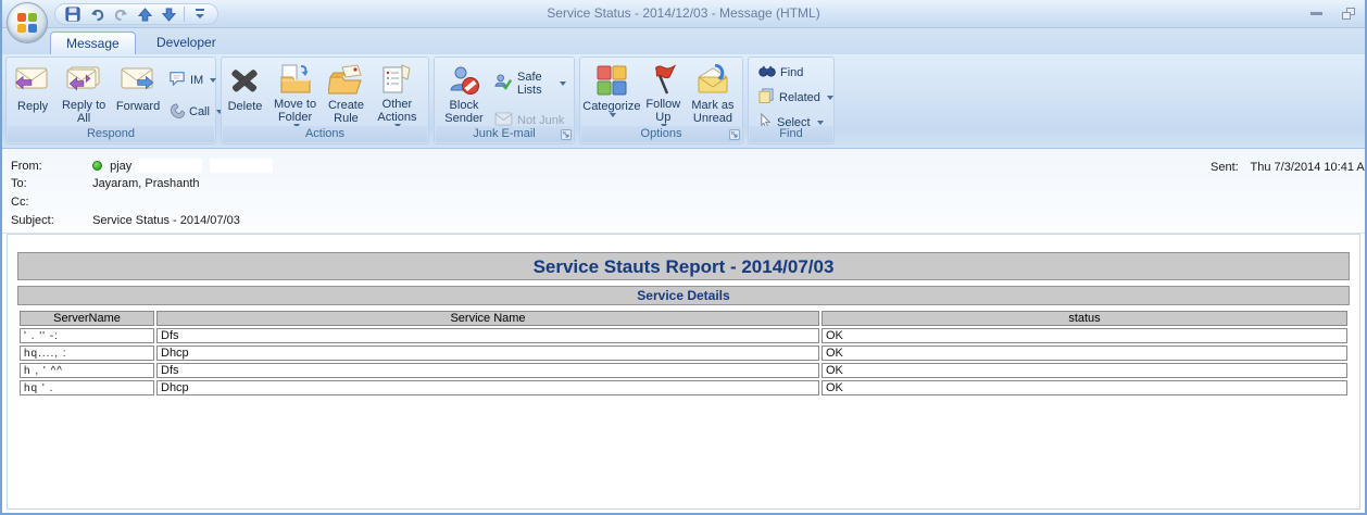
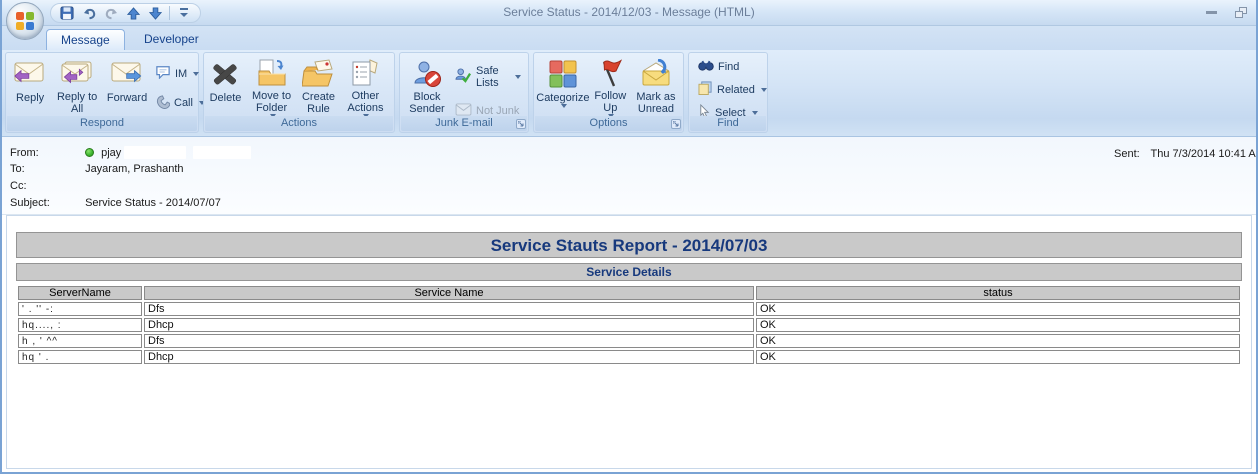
  Service Status - 2014/12/03 - Message (HTML)
  Message
  Developer
  Reply
  Reply to All
  Forward
  IM
  Call
  Respond
  Delete
  Move to Folder
  Create Rule
  Other Actions
  Actions
  Block Sender
  Safe Lists
  Not Junk
  Junk E-mail
  Categorize
  Follow Up
  Mark as Unread
  Options
  Find
  Related
  Select
  Find
  From: pjay
  To: Jayaram, Prashanth
  Cc:
- Subject: Service Status - 2014/07/03
+ Subject: Service Status - 2014/07/07
  Sent: Thu 7/3/2014 10:41 A
  Service Stauts Report - 2014/07/03
  Service Details
  ServerName	Service Name	status
  ' . '' -:	Dfs	OK
  hq...., :	Dhcp	OK
  h , ' ^^	Dfs	OK
  hq ' .	Dhcp	OK
